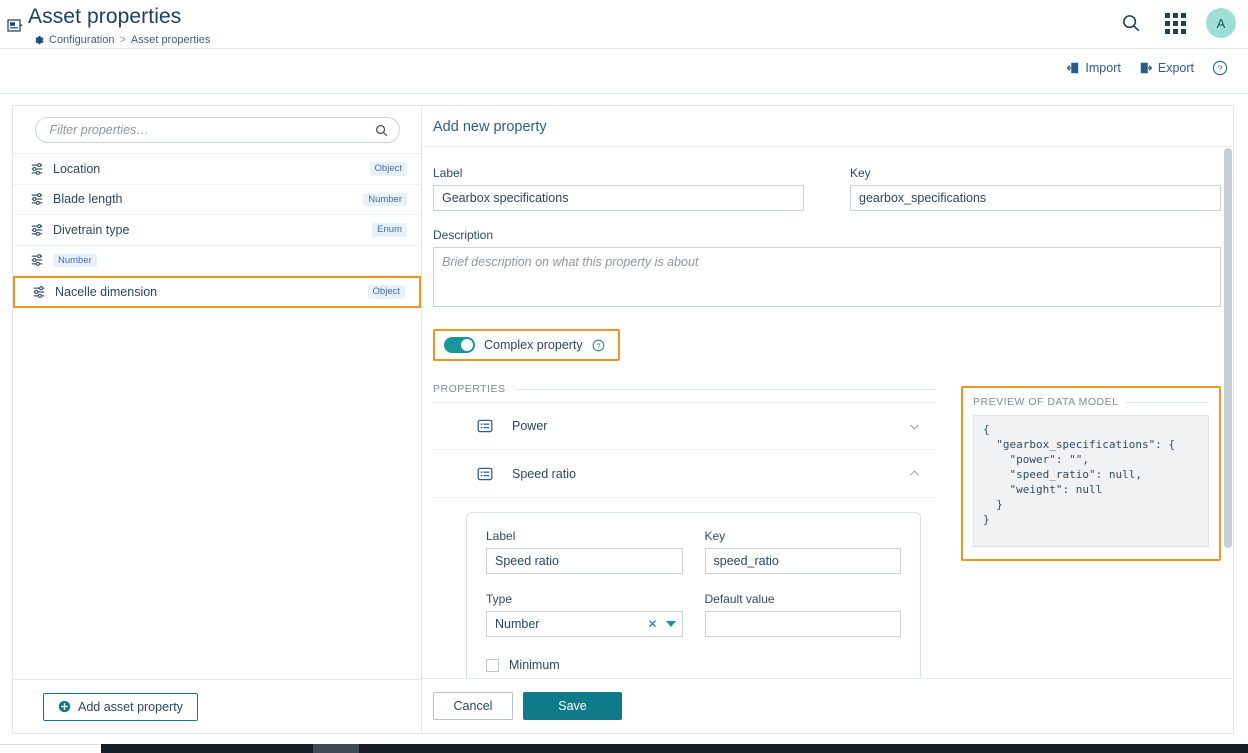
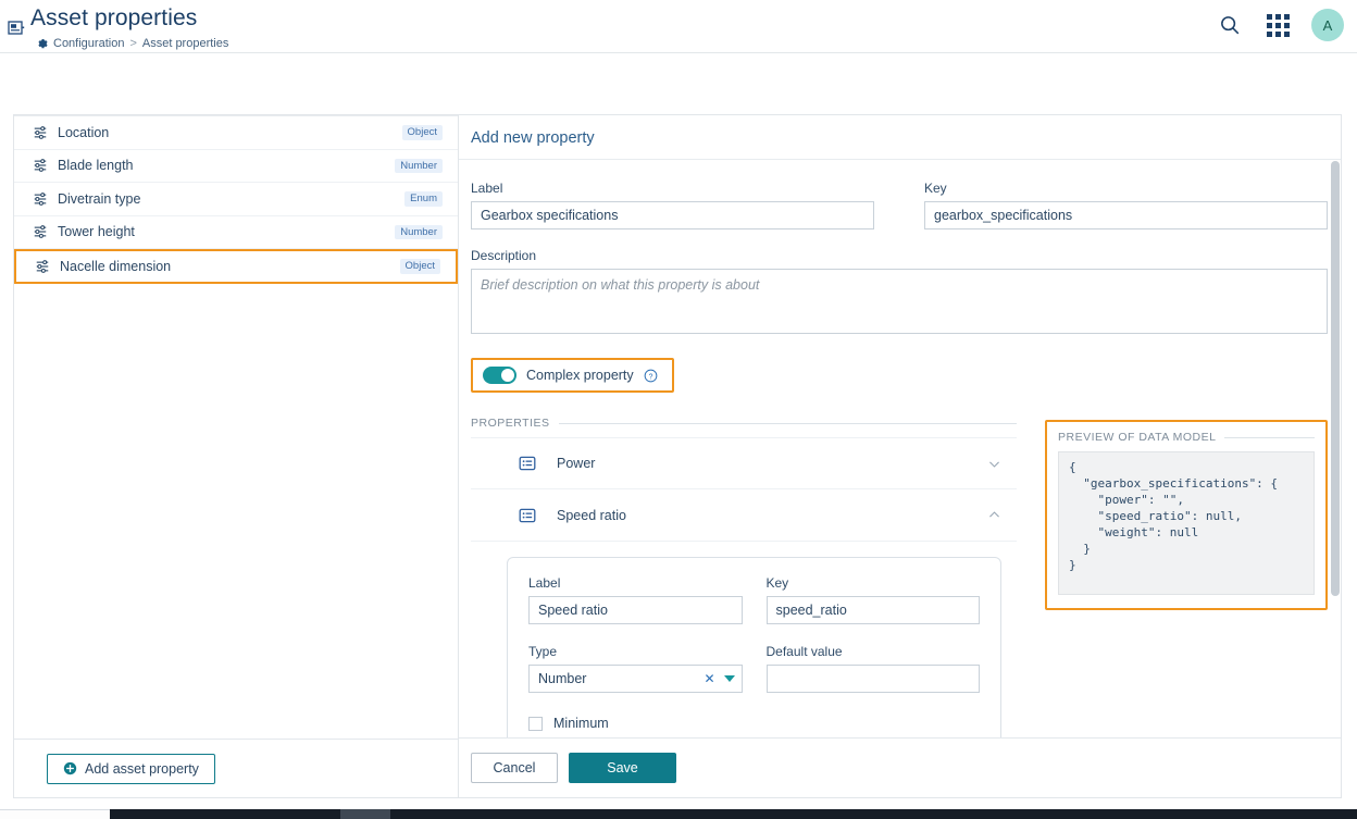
  Asset properties
  Configuration
  >
  Asset properties
  A
- Import
- Export
- ?
- Filter properties…
  Location
  Object
  Blade length
  Number
  Divetrain type
  Enum
+ Tower height
  Number
  Nacelle dimension
  Object
  Add asset property
  Add new property
  Label
  Gearbox specifications
  Key
  gearbox_specifications
  Description
  Brief description on what this property is about
  Complex property
  PROPERTIES
  Power
  Speed ratio
  Label
  Speed ratio
  Key
  speed_ratio
  Type
  Number
  ✕
  Default value
  Minimum
  PREVIEW OF DATA MODEL
  {
  "gearbox_specifications": {
  "power": "",
  "speed_ratio": null,
  "weight": null
  }
  }
  Cancel
  Save
